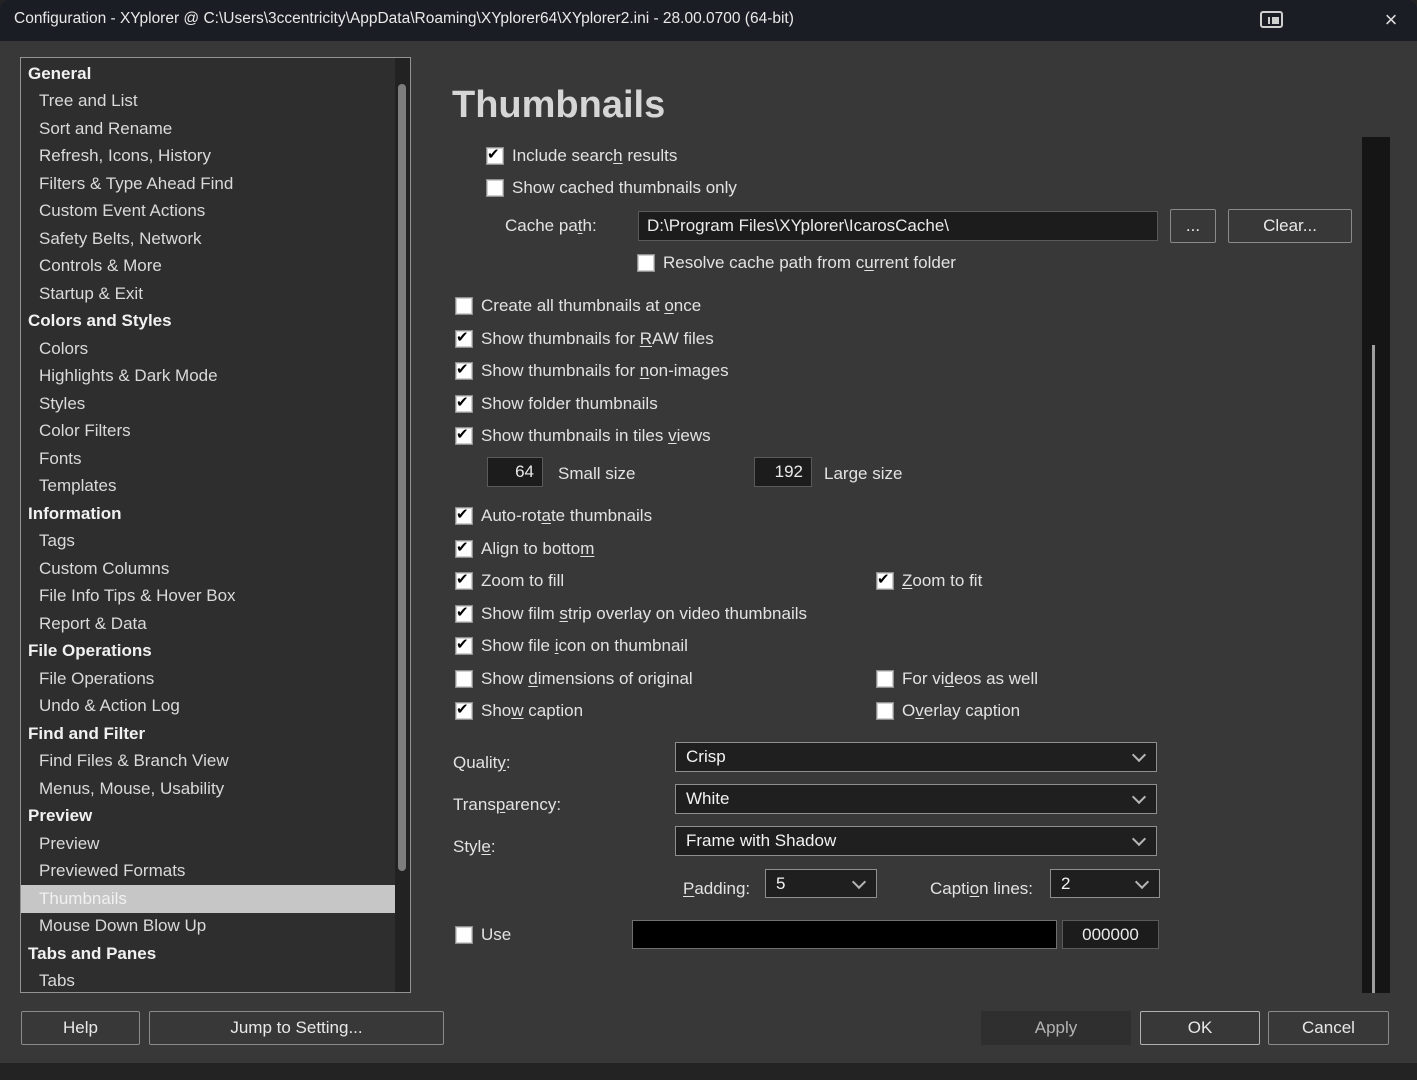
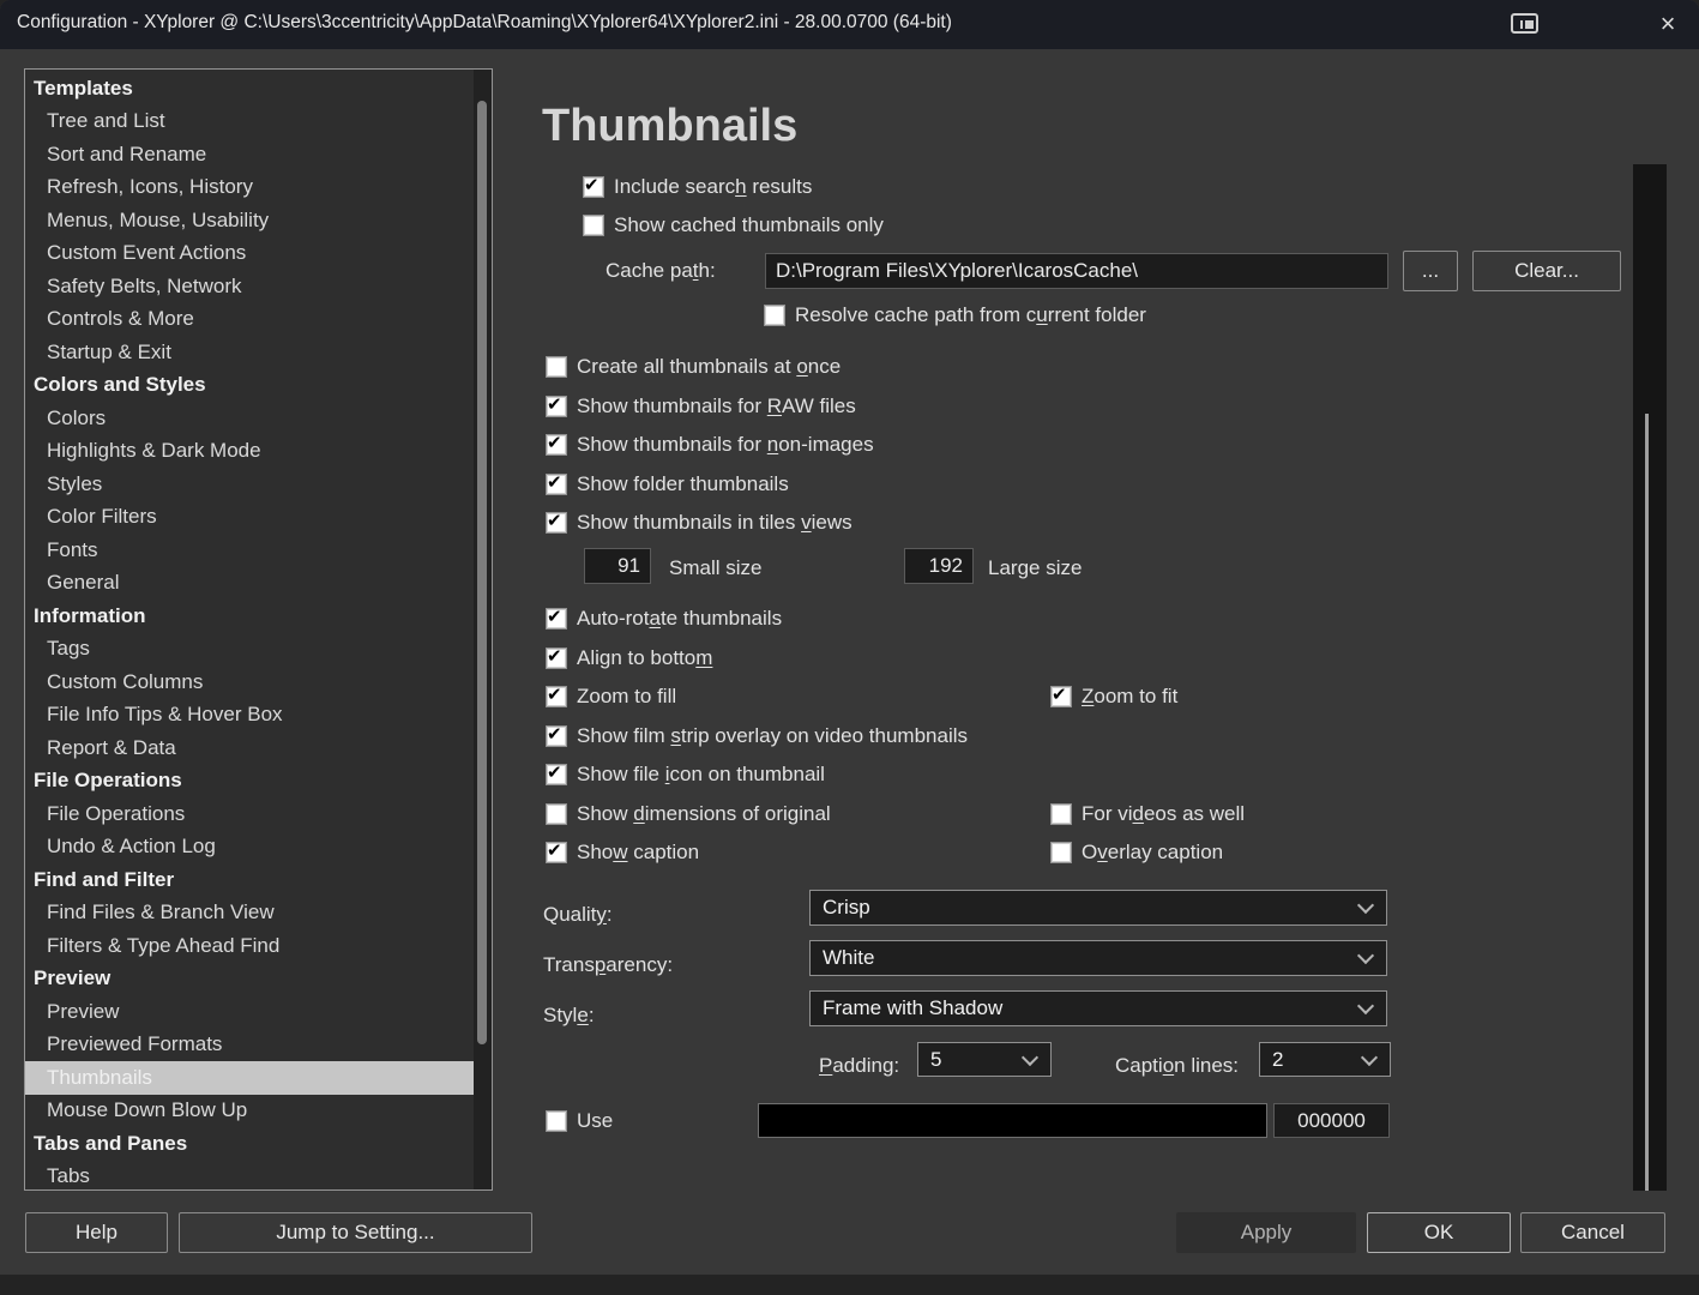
  Configuration - XYplorer @ C:\Users\3ccentricity\AppData\Roaming\XYplorer64\XYplorer2.ini - 28.00.0700 (64-bit)
  ×
- General
+ Templates
  Tree and List
  Sort and Rename
  Refresh, Icons, History
- Filters & Type Ahead Find
+ Menus, Mouse, Usability
  Custom Event Actions
  Safety Belts, Network
  Controls & More
  Startup & Exit
  Colors and Styles
  Colors
  Highlights & Dark Mode
  Styles
  Color Filters
  Fonts
- Templates
+ General
  Information
  Tags
  Custom Columns
  File Info Tips & Hover Box
  Report & Data
  File Operations
  File Operations
  Undo & Action Log
  Find and Filter
  Find Files & Branch View
- Menus, Mouse, Usability
+ Filters & Type Ahead Find
  Preview
  Preview
  Previewed Formats
  Thumbnails
  Mouse Down Blow Up
  Tabs and Panes
  Tabs
  Thumbnails
  Include search results
  Show cached thumbnails only
  Cache path:
  D:\Program Files\XYplorer\IcarosCache\
  ...
  Clear...
  Resolve cache path from current folder
  Create all thumbnails at once
  Show thumbnails for RAW files
  Show thumbnails for non-images
  Show folder thumbnails
  Show thumbnails in tiles views
- 64
+ 91
  Small size
  192
  Large size
  Auto-rotate thumbnails
  Align to bottom
  Zoom to fill
  Zoom to fit
  Show film strip overlay on video thumbnails
  Show file icon on thumbnail
  Show dimensions of original
  For videos as well
  Show caption
  Overlay caption
  Quality:
  Crisp
  Transparency:
  White
  Style:
  Frame with Shadow
  Padding:
  5
  Caption lines:
  2
  Use
  000000
  Help
  Jump to Setting...
  Apply
  OK
  Cancel
